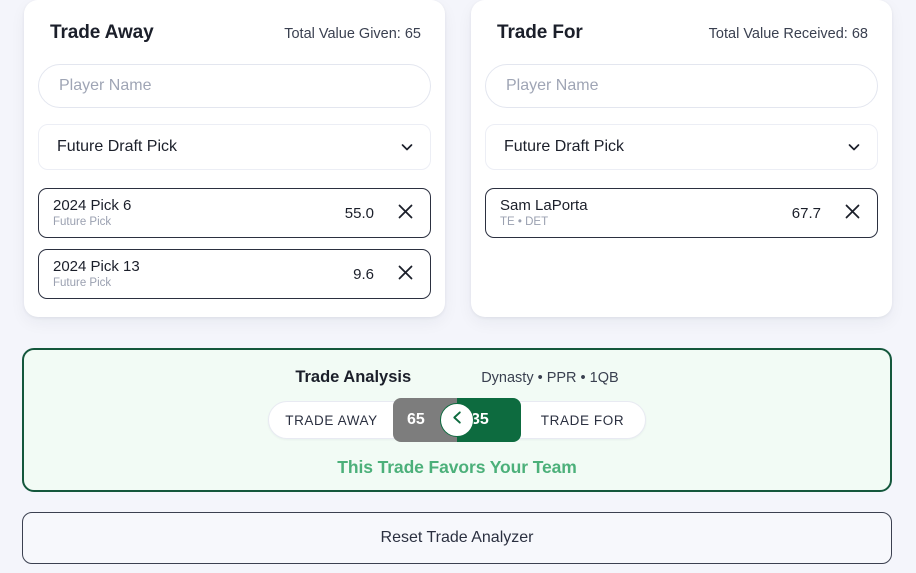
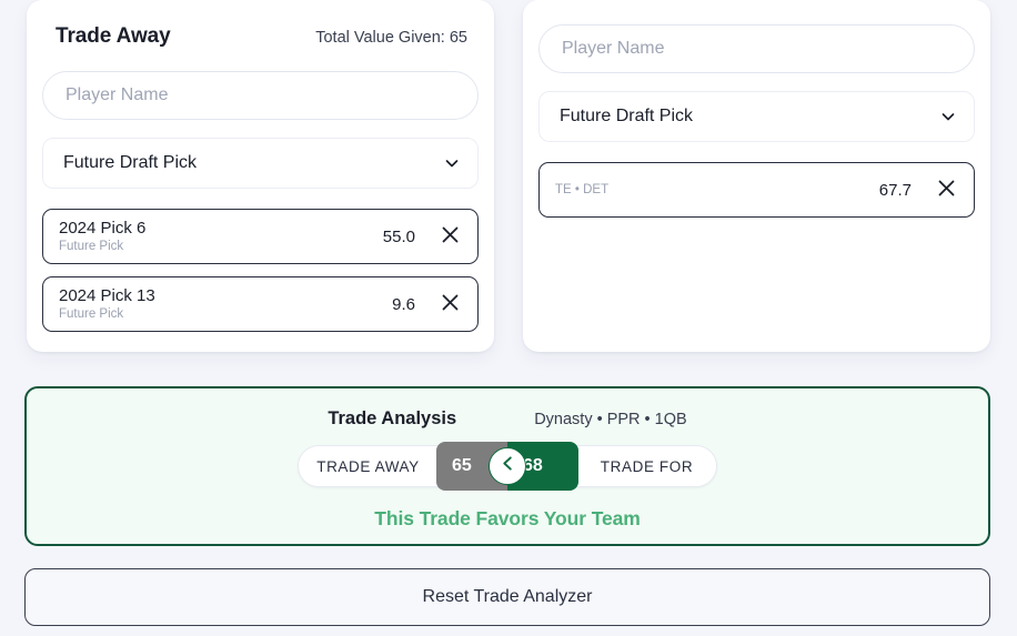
  Trade Away
  Total Value Given: 65
  Player Name
  Future Draft Pick
  2024 Pick 6
  Future Pick
  55.0
  2024 Pick 13
  Future Pick
  9.6
- Trade For
- Total Value Received: 68
  Player Name
  Future Draft Pick
- Sam LaPorta
  TE • DET
  67.7
  Trade Analysis
  Dynasty • PPR • 1QB
  TRADE AWAY
  65
- 35
+ 68
  TRADE FOR
  This Trade Favors Your Team
  Reset Trade Analyzer
